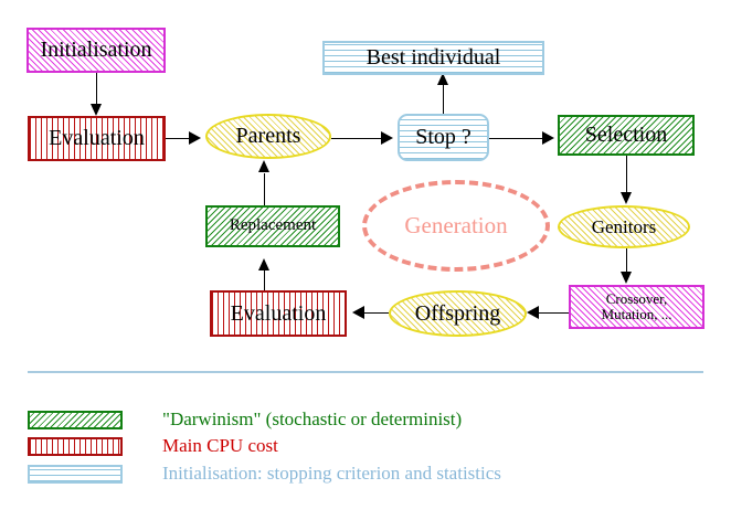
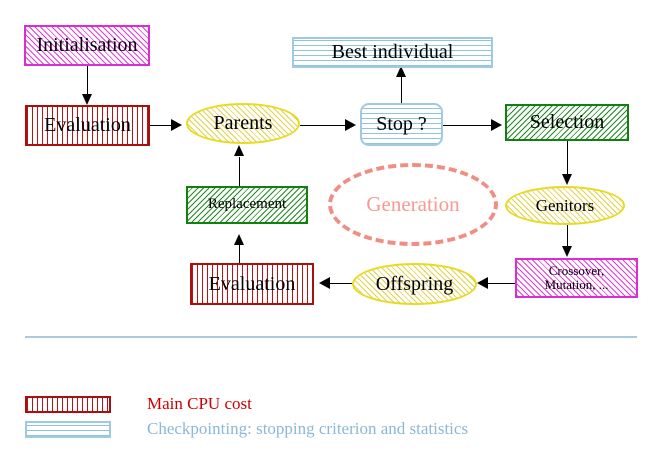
  Initialisation
  Evaluation
  Parents
  Best individual
  Stop ?
  Selection
  Replacement
  Generation
  Genitors
  Evaluation
  Offspring
  Crossover,
  Mutation, ...
- "Darwinism" (stochastic or determinist)
  Main CPU cost
- Initialisation: stopping criterion and statistics
+ Checkpointing: stopping criterion and statistics
